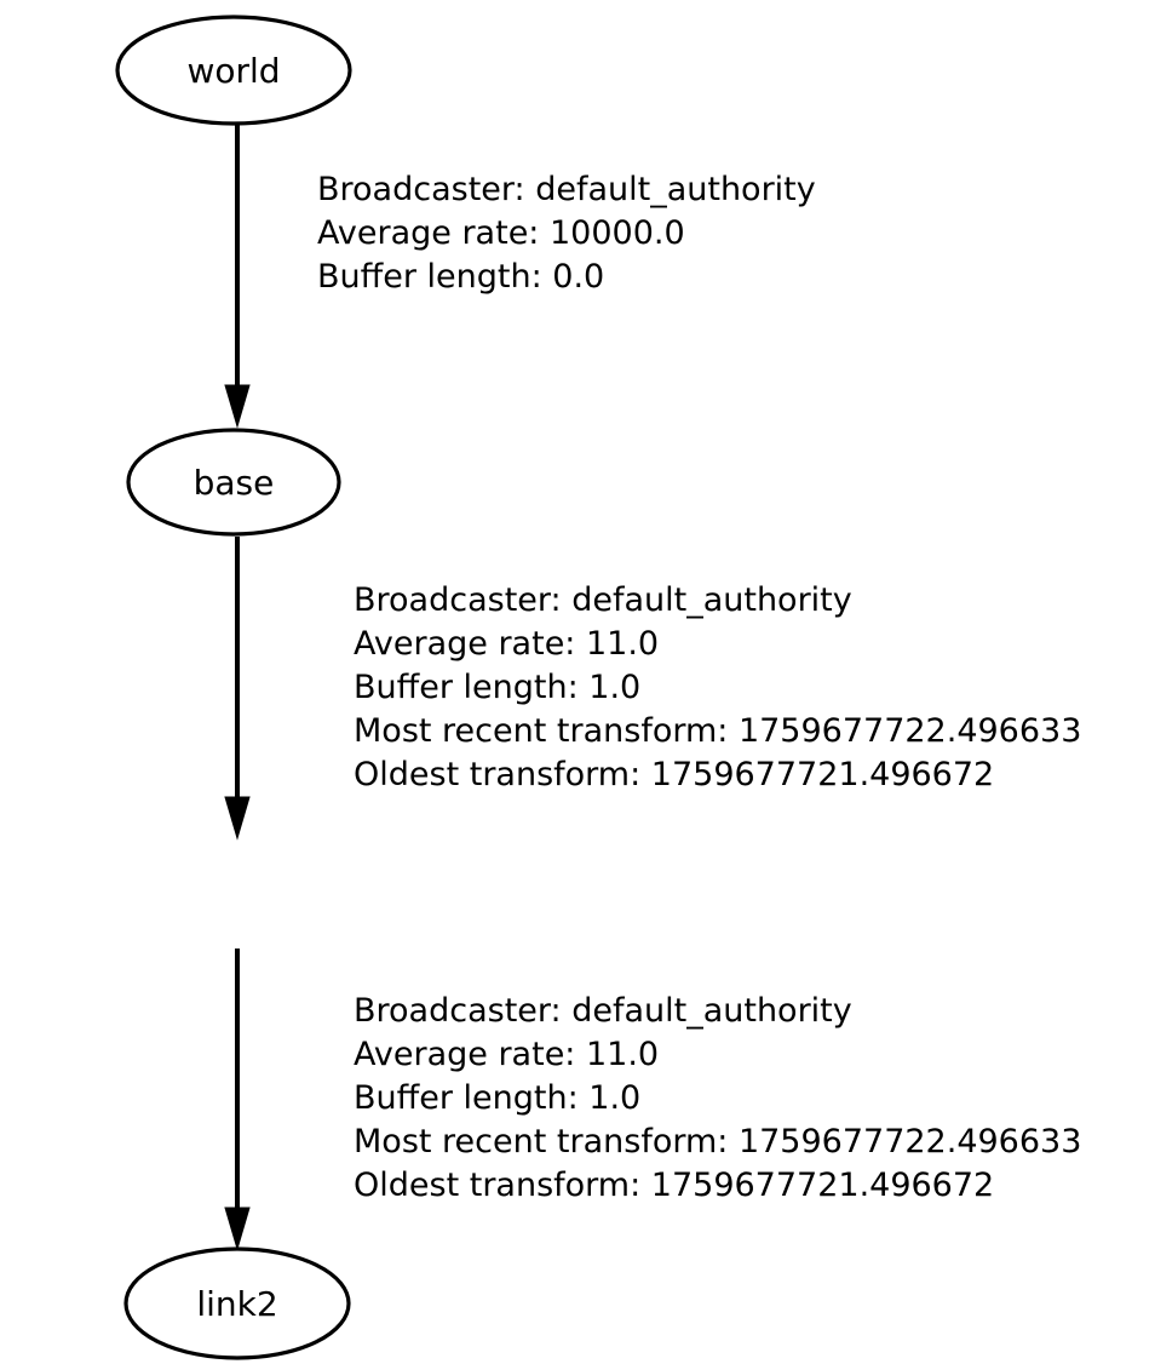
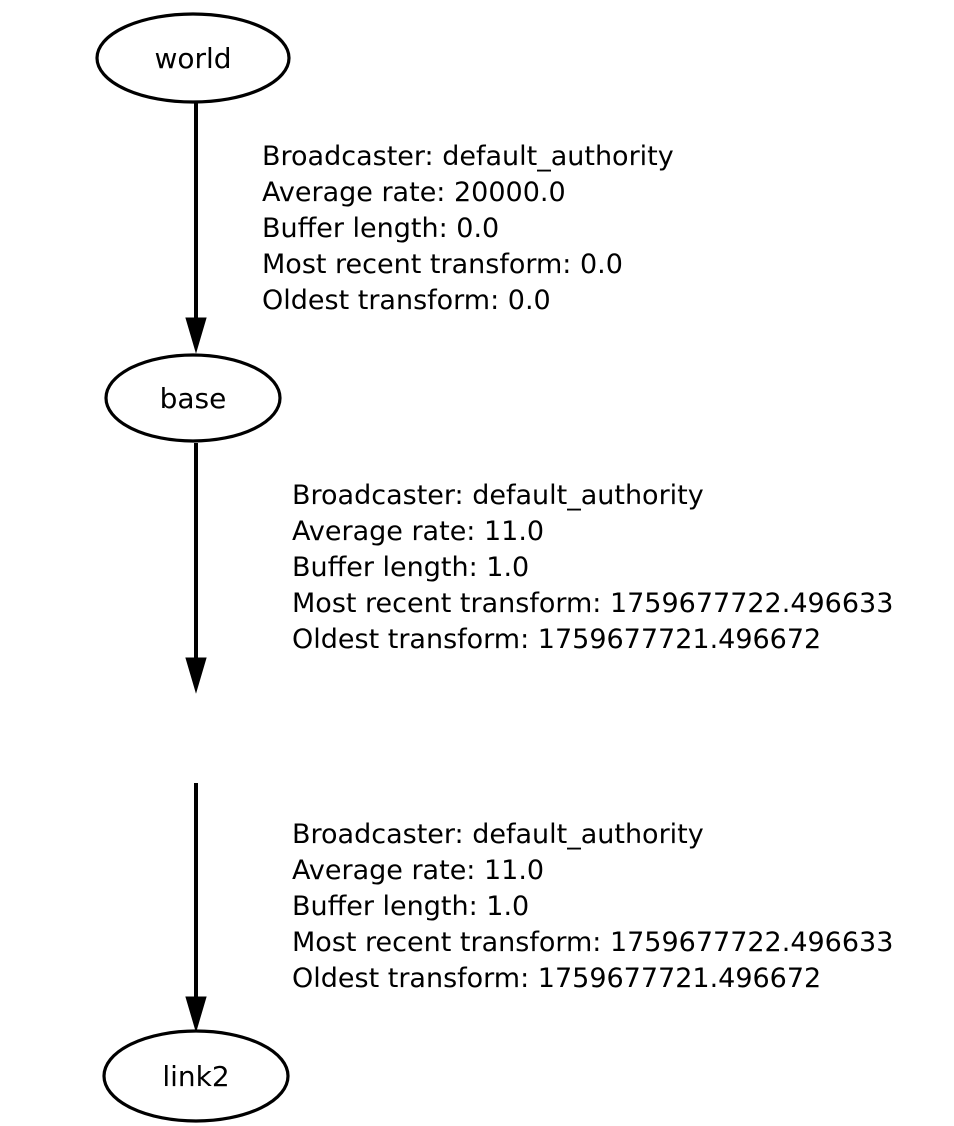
  Broadcaster: default_authority
- Average rate: 10000.0
+ Average rate: 20000.0
  Buffer length: 0.0
+ Most recent transform: 0.0
+ Oldest transform: 0.0
  Broadcaster: default_authority
  Average rate: 11.0
  Buffer length: 1.0
  Most recent transform: 1759677722.496633
  Oldest transform: 1759677721.496672
  Broadcaster: default_authority
  Average rate: 11.0
  Buffer length: 1.0
  Most recent transform: 1759677722.496633
  Oldest transform: 1759677721.496672
  world
  base
  link2
